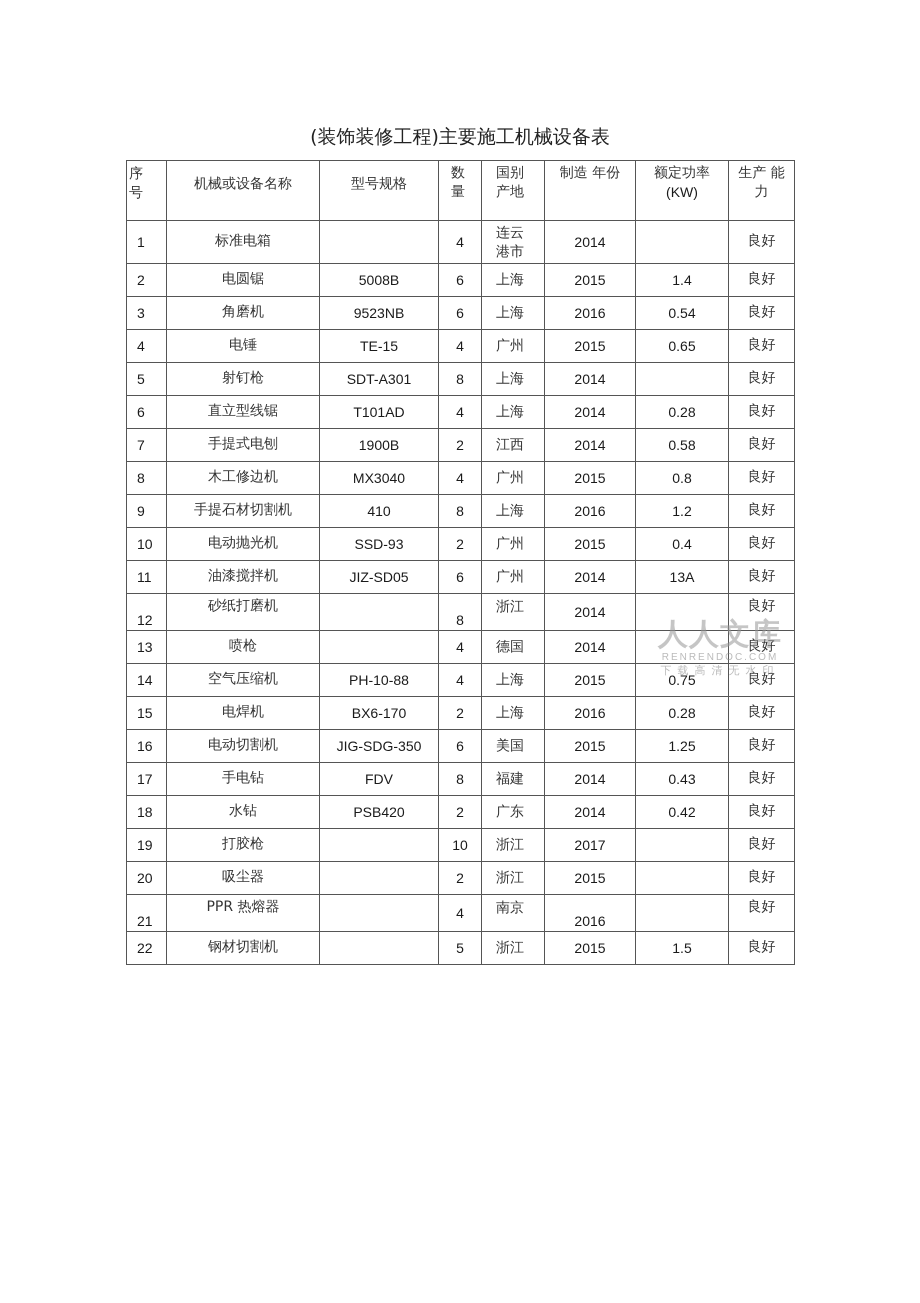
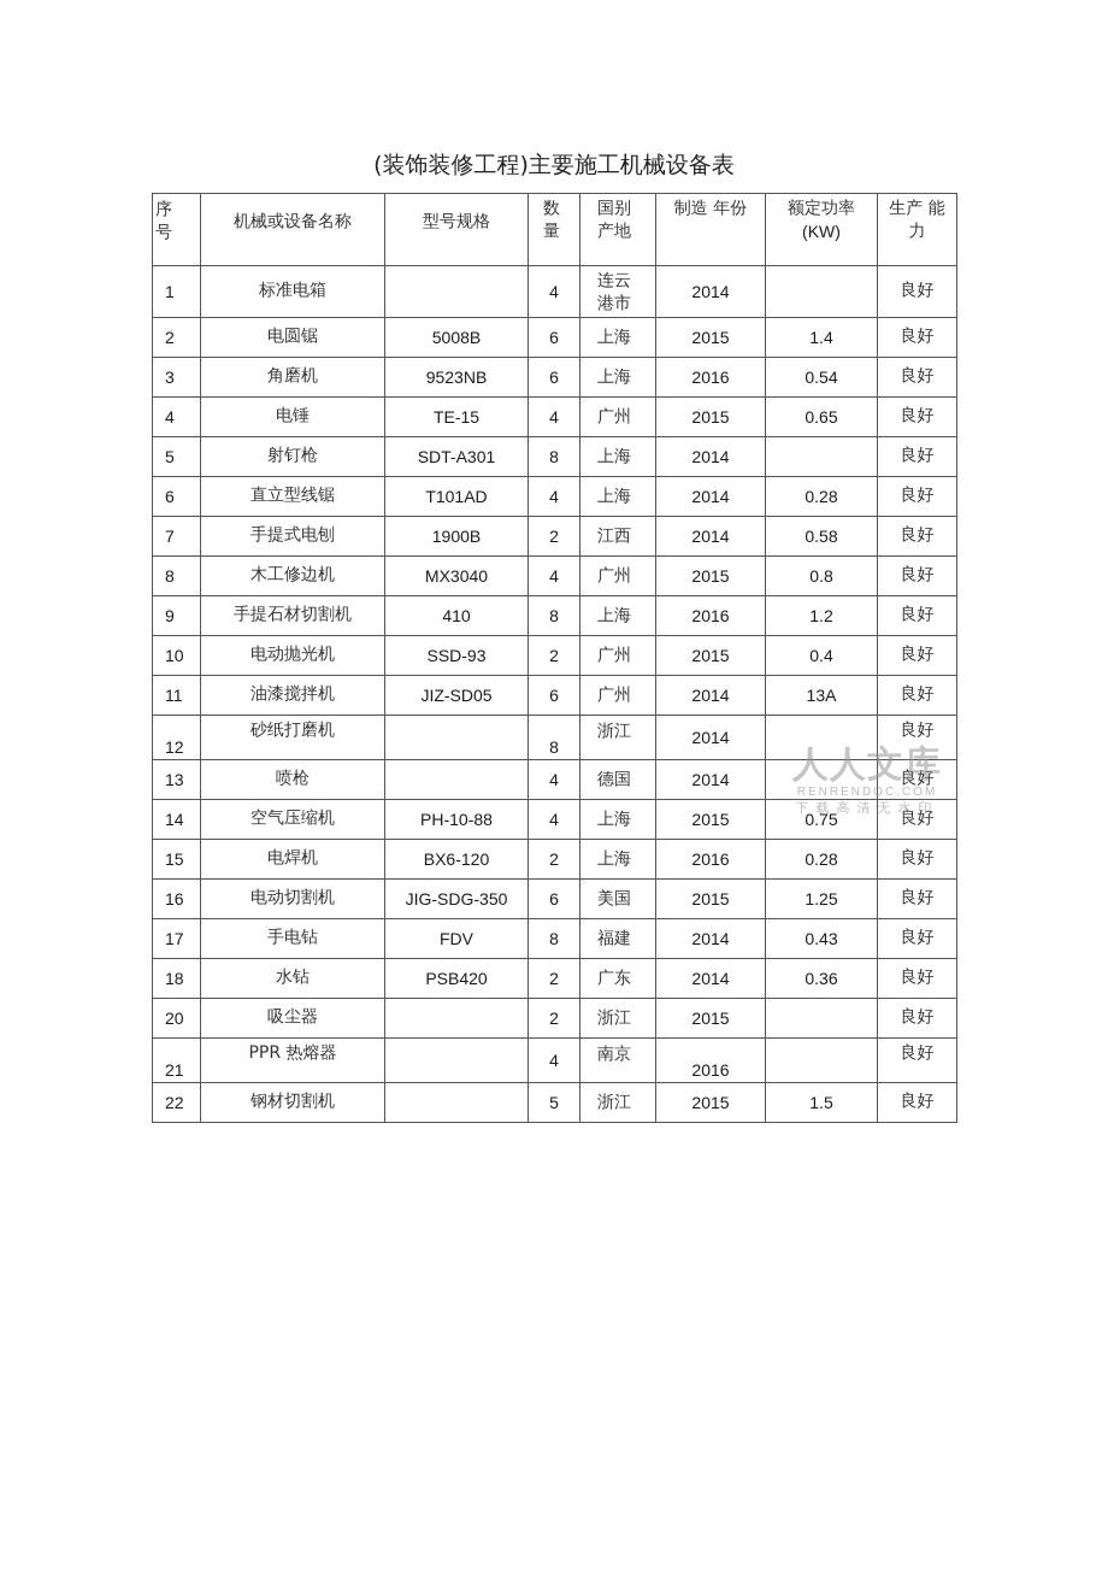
  (装饰装修工程)主要施工机械设备表
  序 号	机械或设备名称	型号规格	数 量	国别产地	制造 年份	额定功率 (KW)	生产 能力
  1	标准电箱		4	连云港市	2014		良好
  2	电圆锯	5008B	6	上海	2015	1.4	良好
  3	角磨机	9523NB	6	上海	2016	0.54	良好
  4	电锤	TE-15	4	广州	2015	0.65	良好
  5	射钉枪	SDT-A301	8	上海	2014		良好
  6	直立型线锯	T101AD	4	上海	2014	0.28	良好
  7	手提式电刨	1900B	2	江西	2014	0.58	良好
  8	木工修边机	MX3040	4	广州	2015	0.8	良好
  9	手提石材切割机	410	8	上海	2016	1.2	良好
  10	电动抛光机	SSD-93	2	广州	2015	0.4	良好
  11	油漆搅拌机	JIZ-SD05	6	广州	2014	13A	良好
  12	砂纸打磨机		8	浙江	2014		良好
  13	喷枪		4	德国	2014		良好
  14	空气压缩机	PH-10-88	4	上海	2015	0.75	良好
- 15	电焊机	BX6-170	2	上海	2016	0.28	良好
+ 15	电焊机	BX6-120	2	上海	2016	0.28	良好
  16	电动切割机	JIG-SDG-350	6	美国	2015	1.25	良好
  17	手电钻	FDV	8	福建	2014	0.43	良好
- 18	水钻	PSB420	2	广东	2014	0.42	良好
+ 18	水钻	PSB420	2	广东	2014	0.36	良好
- 19	打胶枪		10	浙江	2017		良好
  20	吸尘器		2	浙江	2015		良好
  21	PPR 热熔器		4	南京	2016		良好
  22	钢材切割机		5	浙江	2015	1.5	良好
  人人文库
  RENRENDOC.COM
  下载高清无水印
